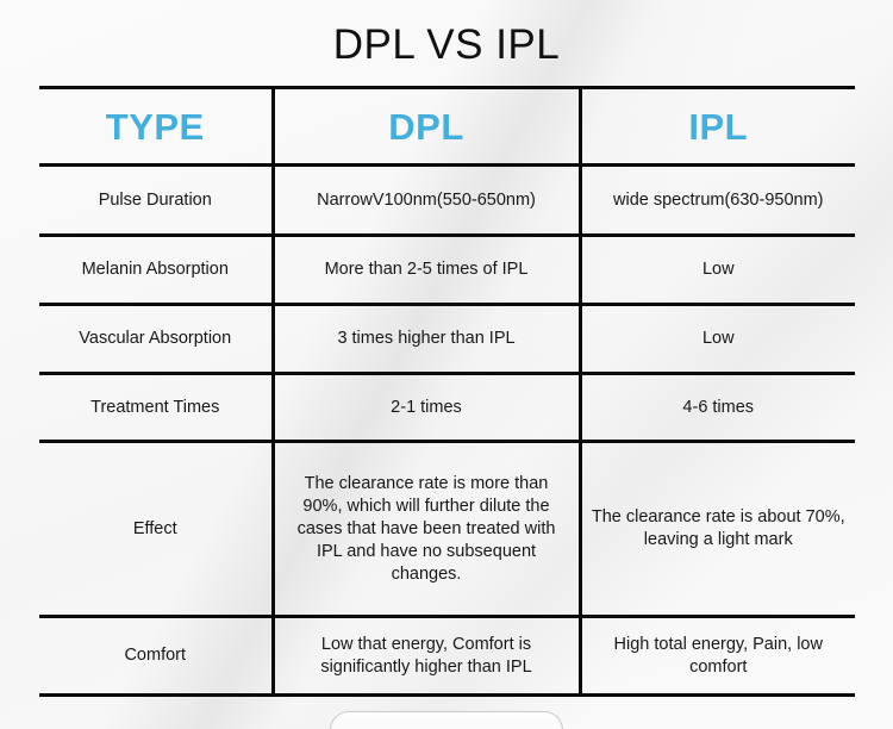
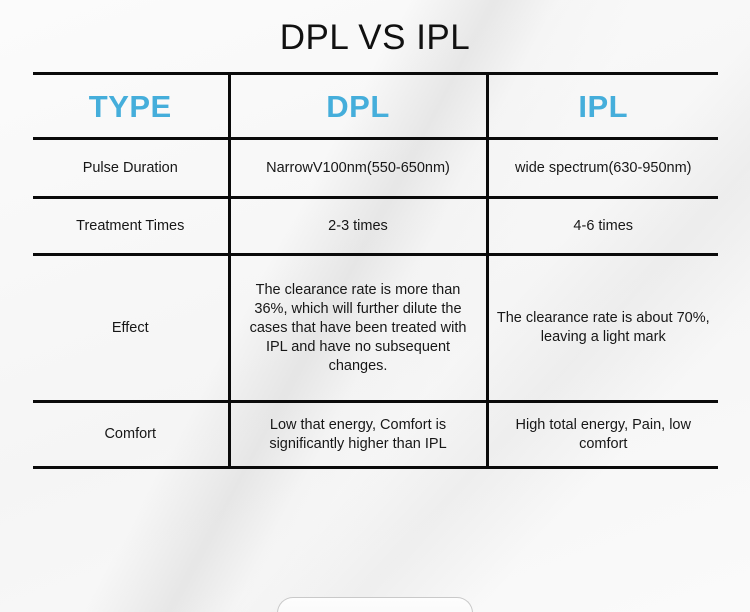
  DPL VS IPL
  TYPE	DPL	IPL
  Pulse Duration	NarrowV100nm(550-650nm)	wide spectrum(630-950nm)
- Melanin Absorption	More than 2-5 times of IPL	Low
- Vascular Absorption	3 times higher than IPL	Low
- Treatment Times	2-1 times	4-6 times
+ Treatment Times	2-3 times	4-6 times
- Effect	The clearance rate is more than 90%, which will further dilute the cases that have been treated with IPL and have no subsequent changes.	The clearance rate is about 70%, leaving a light mark
+ Effect	The clearance rate is more than 36%, which will further dilute the cases that have been treated with IPL and have no subsequent changes.	The clearance rate is about 70%, leaving a light mark
  Comfort	Low that energy, Comfort is significantly higher than IPL	High total energy, Pain, low comfort
